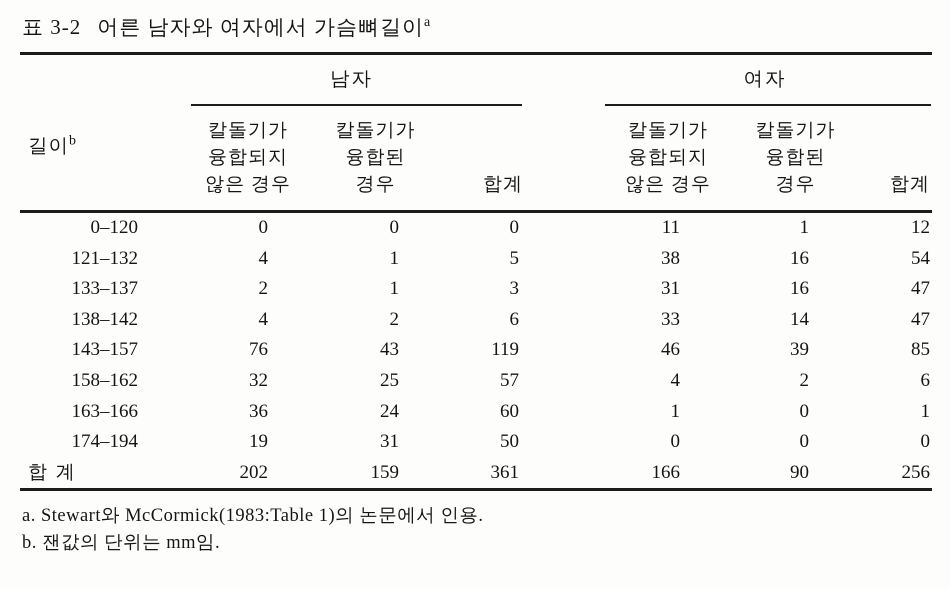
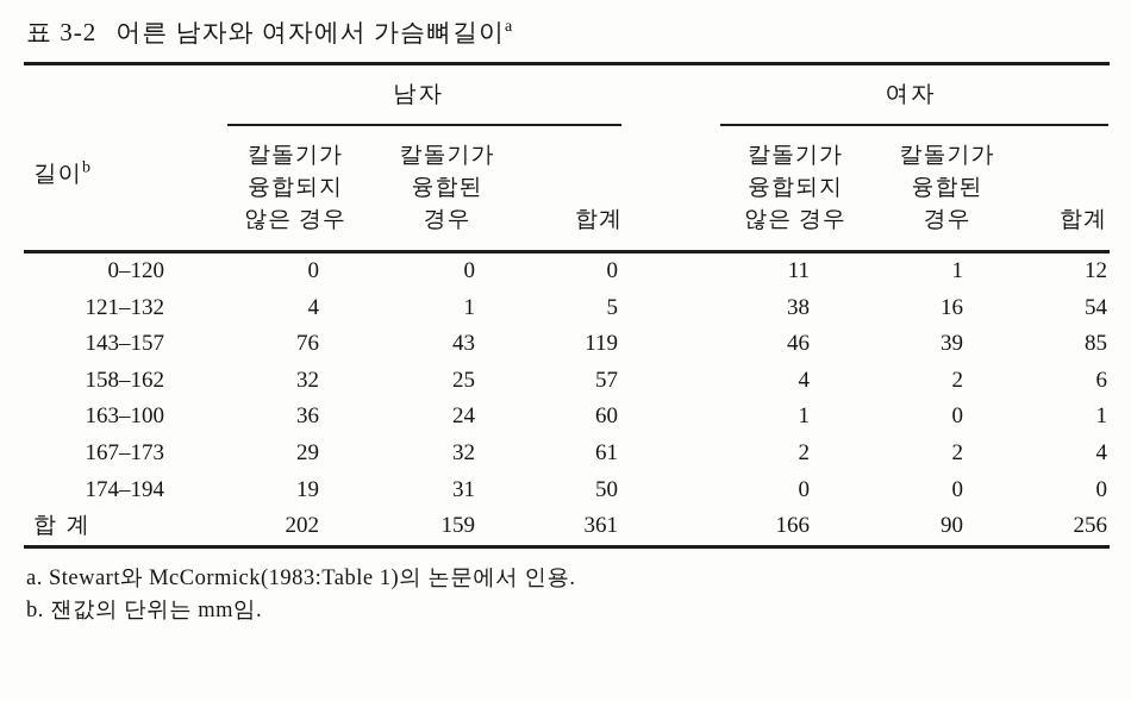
  표 3-2 어른 남자와 여자에서 가슴뼈길이a
  	남자		여자
  길이b	칼돌기가 융합되지 않은 경우	칼돌기가 융합된 경우	합계		칼돌기가 융합되지 않은 경우	칼돌기가 융합된 경우	합계
  0–120	0	0	0		11	1	12
  121–132	4	1	5		38	16	54
- 133–137	2	1	3		31	16	47
- 138–142	4	2	6		33	14	47
  143–157	76	43	119		46	39	85
  158–162	32	25	57		4	2	6
- 163–166	36	24	60		1	0	1
+ 163–100	36	24	60		1	0	1
+ 167–173	29	32	61		2	2	4
  174–194	19	31	50		0	0	0
  합 계	202	159	361		166	90	256
  a. Stewart와 McCormick(1983:Table 1)의 논문에서 인용.
  b. 잰값의 단위는 mm임.
